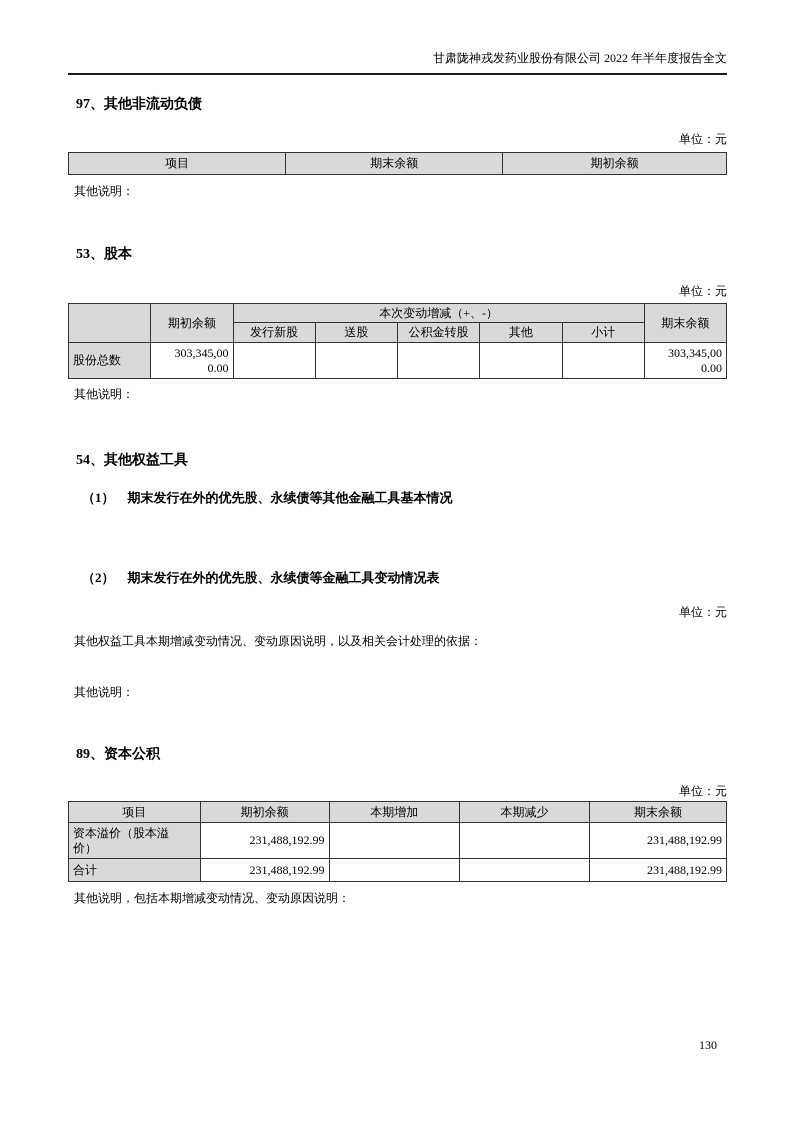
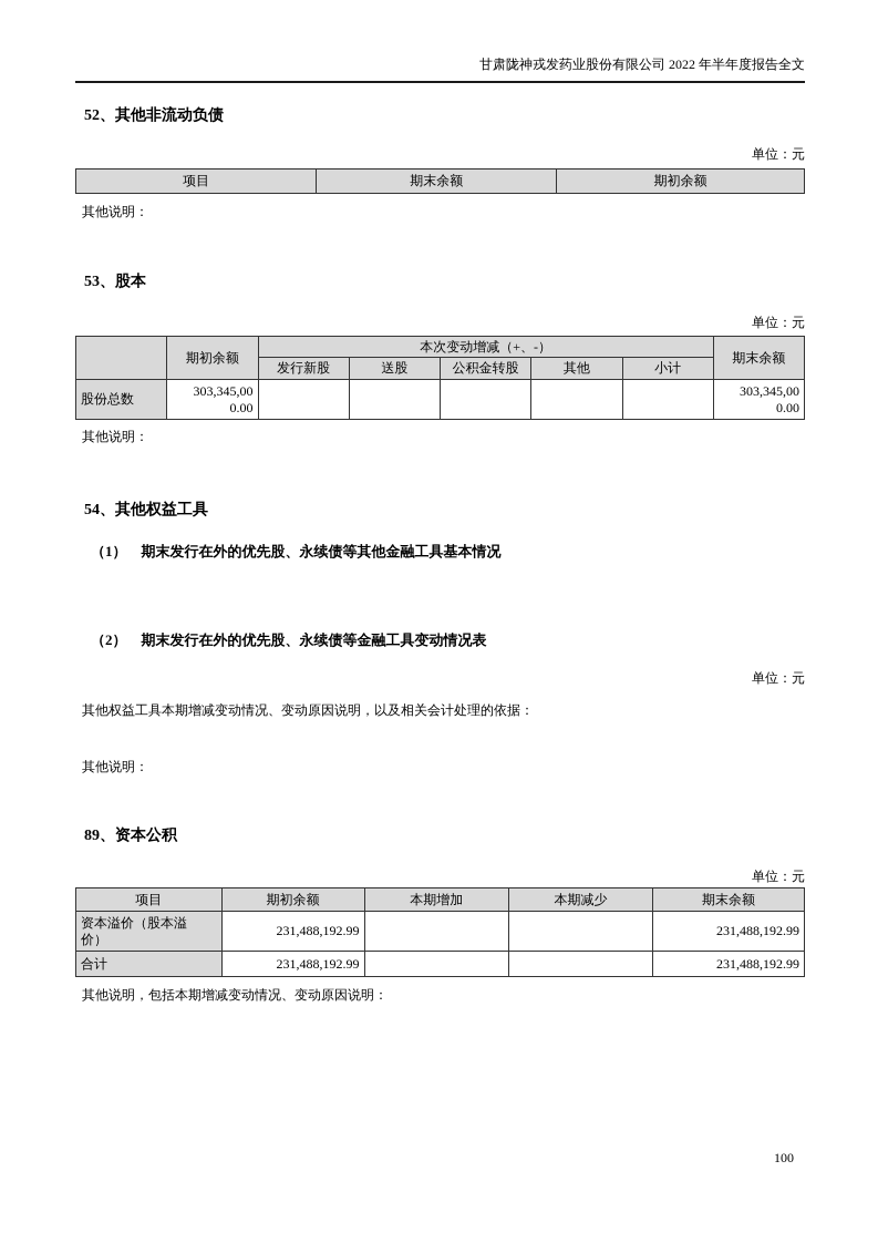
  甘肃陇神戎发药业股份有限公司 2022 年半年度报告全文
- 97、其他非流动负债
+ 52、其他非流动负债
  单位：元
  项目	期末余额	期初余额
  其他说明：
  53、股本
  单位：元
  	期初余额	本次变动增减（+、-）	期末余额
  发行新股	送股	公积金转股	其他	小计
  股份总数	303,345,00 0.00						303,345,00 0.00
  其他说明：
  54、其他权益工具
  （1） 期末发行在外的优先股、永续债等其他金融工具基本情况
  （2） 期末发行在外的优先股、永续债等金融工具变动情况表
  单位：元
  其他权益工具本期增减变动情况、变动原因说明，以及相关会计处理的依据：
  其他说明：
  89、资本公积
  单位：元
  项目	期初余额	本期增加	本期减少	期末余额
  资本溢价（股本溢 价）	231,488,192.99			231,488,192.99
  合计	231,488,192.99			231,488,192.99
  其他说明，包括本期增减变动情况、变动原因说明：
- 130
+ 100
